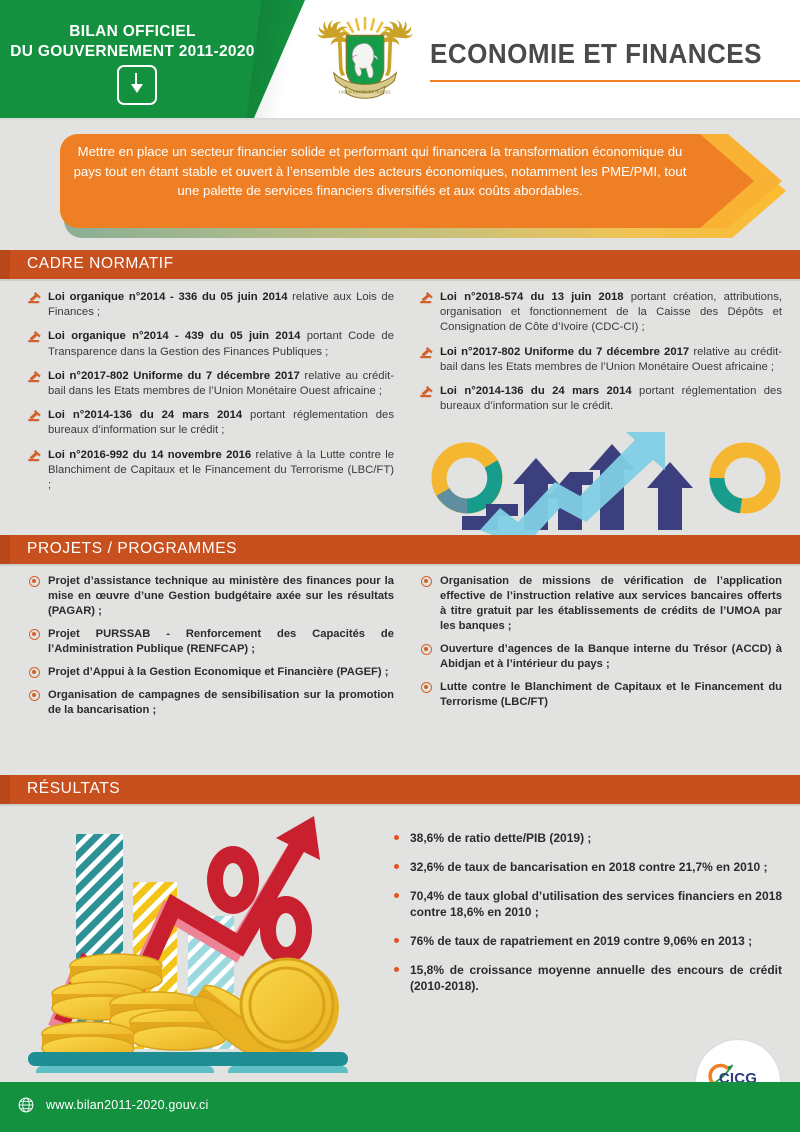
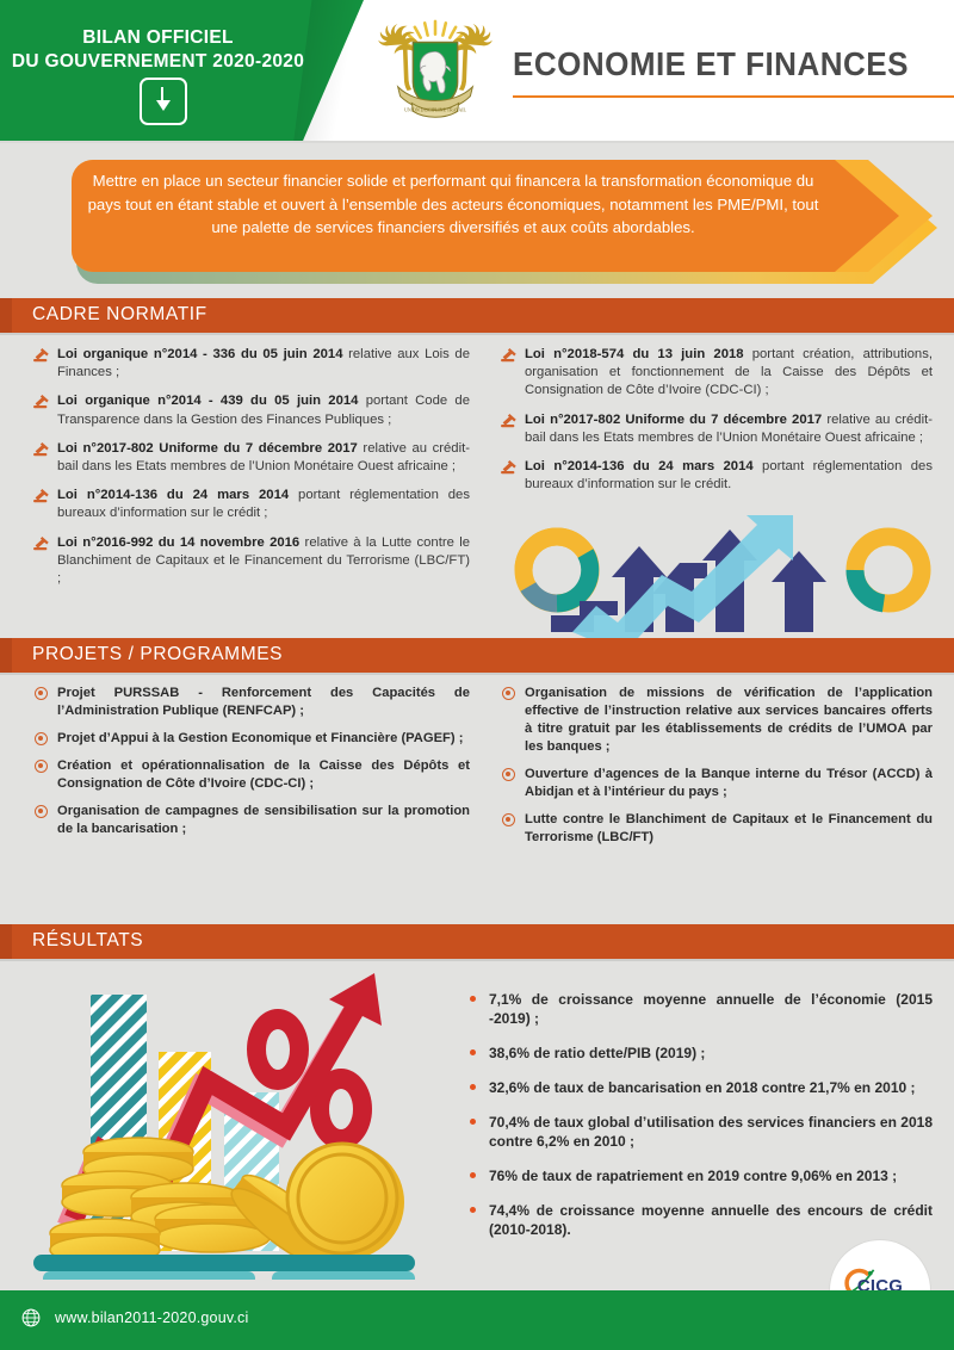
  BILAN OFFICIEL
- DU GOUVERNEMENT 2011-2020
+ DU GOUVERNEMENT 2020-2020
  ECONOMIE ET FINANCES
  Mettre en place un secteur financier solide et performant qui financera la transformation économique du pays tout en étant stable et ouvert à l’ensemble des acteurs économiques, notamment les PME/PMI, tout une palette de services financiers diversifiés et aux coûts abordables.
  CADRE NORMATIF
  Loi organique n°2014 - 336 du 05 juin 2014 relative aux Lois de Finances ;
  Loi organique n°2014 - 439 du 05 juin 2014 portant Code de Transparence dans la Gestion des Finances Publiques ;
  Loi n°2017-802 Uniforme du 7 décembre 2017 relative au crédit-bail dans les Etats membres de l’Union Monétaire Ouest africaine ;
  Loi n°2014-136 du 24 mars 2014 portant réglementation des bureaux d’information sur le crédit ;
  Loi n°2016-992 du 14 novembre 2016 relative à la Lutte contre le Blanchiment de Capitaux et le Financement du Terrorisme (LBC/FT) ;
  Loi n°2018-574 du 13 juin 2018 portant création, attributions, organisation et fonctionnement de la Caisse des Dépôts et Consignation de Côte d’Ivoire (CDC-CI) ;
  Loi n°2017-802 Uniforme du 7 décembre 2017 relative au crédit-bail dans les Etats membres de l’Union Monétaire Ouest africaine ;
  Loi n°2014-136 du 24 mars 2014 portant réglementation des bureaux d’information sur le crédit.
  PROJETS / PROGRAMMES
- Projet d’assistance technique au ministère des finances pour la mise en œuvre d’une Gestion budgétaire axée sur les résultats (PAGAR) ;
  Projet PURSSAB - Renforcement des Capacités de l’Administration Publique (RENFCAP) ;
  Projet d’Appui à la Gestion Economique et Financière (PAGEF) ;
+ Création et opérationnalisation de la Caisse des Dépôts et Consignation de Côte d’Ivoire (CDC-CI) ;
  Organisation de campagnes de sensibilisation sur la promotion de la bancarisation ;
  Organisation de missions de vérification de l’application effective de l’instruction relative aux services bancaires offerts à titre gratuit par les établissements de crédits de l’UMOA par les banques ;
  Ouverture d’agences de la Banque interne du Trésor (ACCD) à Abidjan et à l’intérieur du pays ;
  Lutte contre le Blanchiment de Capitaux et le Financement du Terrorisme (LBC/FT)
  RÉSULTATS
+ 7,1% de croissance moyenne annuelle de l’économie (2015 -2019) ;
  38,6% de ratio dette/PIB (2019) ;
  32,6% de taux de bancarisation en 2018 contre 21,7% en 2010 ;
- 70,4% de taux global d’utilisation des services financiers en 2018 contre 18,6% en 2010 ;
+ 70,4% de taux global d’utilisation des services financiers en 2018 contre 6,2% en 2010 ;
  76% de taux de rapatriement en 2019 contre 9,06% en 2013 ;
- 15,8% de croissance moyenne annuelle des encours de crédit (2010-2018).
+ 74,4% de croissance moyenne annuelle des encours de crédit (2010-2018).
  CICG
  www.bilan2011-2020.gouv.ci
